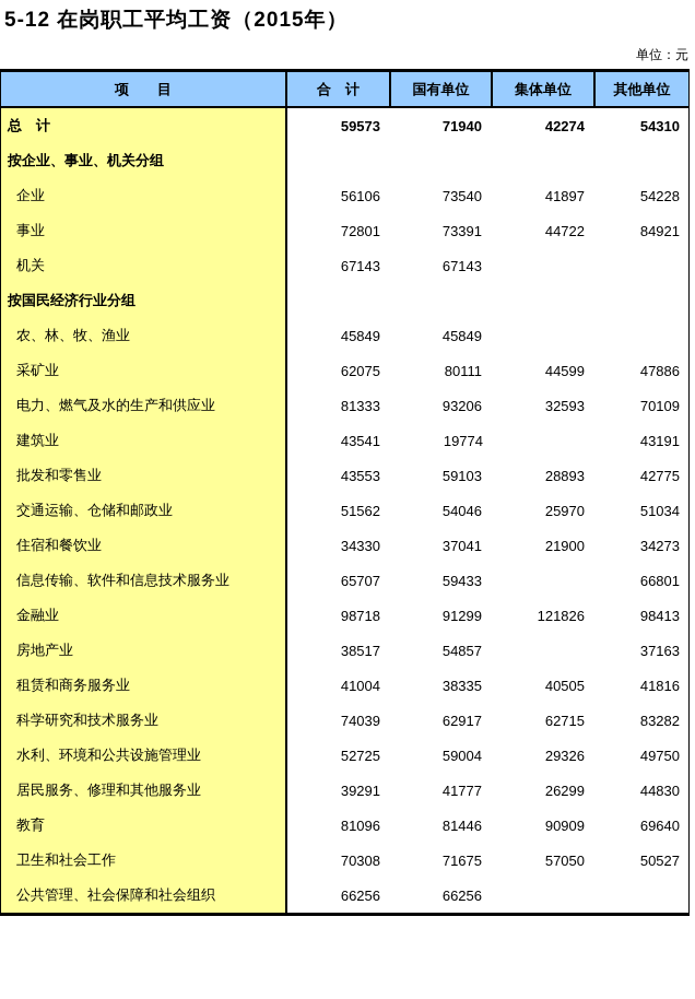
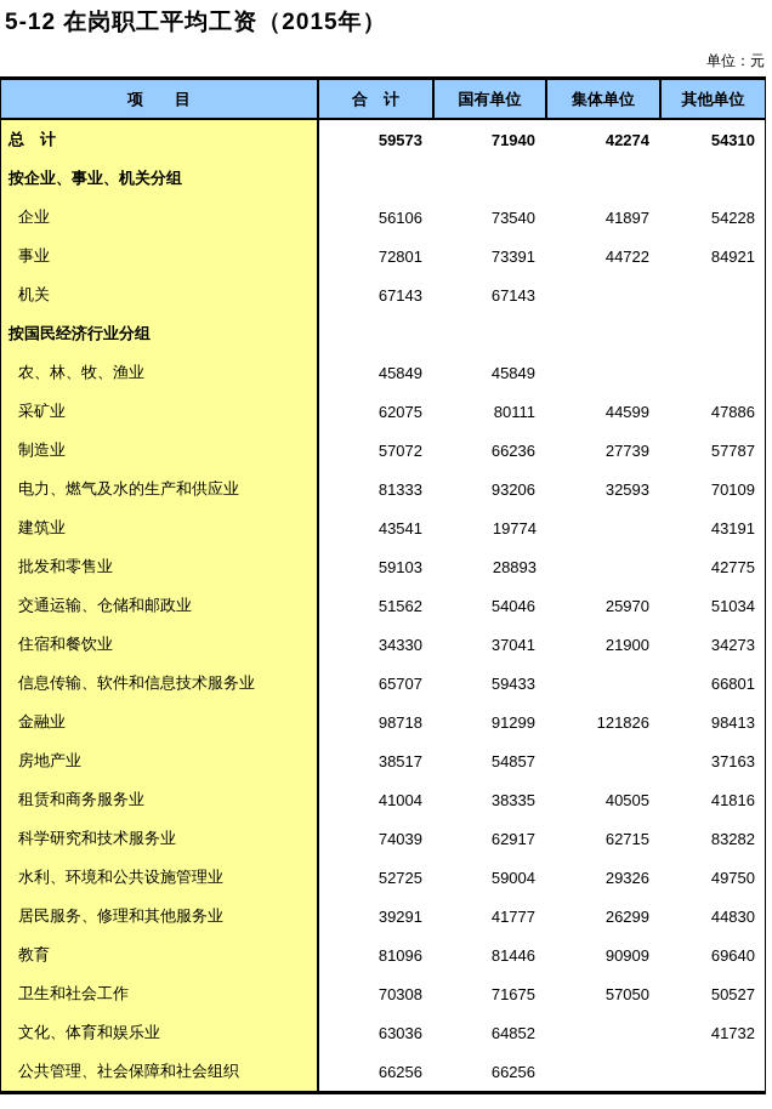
  5-12 在岗职工平均工资（2015年）
  单位：元
  项 目
  合 计
  国有单位
  集体单位
  其他单位
  总 计
  59573
  71940
  42274
  54310
  按企业、事业、机关分组
  企业
  56106
  73540
  41897
  54228
  事业
  72801
  73391
  44722
  84921
  机关
  67143
  67143
  按国民经济行业分组
  农、林、牧、渔业
  45849
  45849
  采矿业
  62075
  80111
  44599
  47886
+ 制造业
+ 57072
+ 66236
+ 27739
+ 57787
  电力、燃气及水的生产和供应业
  81333
  93206
  32593
  70109
  建筑业
  43541
  19774
  43191
  批发和零售业
- 43553
  59103
  28893
  42775
  交通运输、仓储和邮政业
  51562
  54046
  25970
  51034
  住宿和餐饮业
  34330
  37041
  21900
  34273
  信息传输、软件和信息技术服务业
  65707
  59433
  66801
  金融业
  98718
  91299
  121826
  98413
  房地产业
  38517
  54857
  37163
  租赁和商务服务业
  41004
  38335
  40505
  41816
  科学研究和技术服务业
  74039
  62917
  62715
  83282
  水利、环境和公共设施管理业
  52725
  59004
  29326
  49750
  居民服务、修理和其他服务业
  39291
  41777
  26299
  44830
  教育
  81096
  81446
  90909
  69640
  卫生和社会工作
  70308
  71675
  57050
  50527
+ 文化、体育和娱乐业
+ 63036
+ 64852
+ 41732
  公共管理、社会保障和社会组织
  66256
  66256
